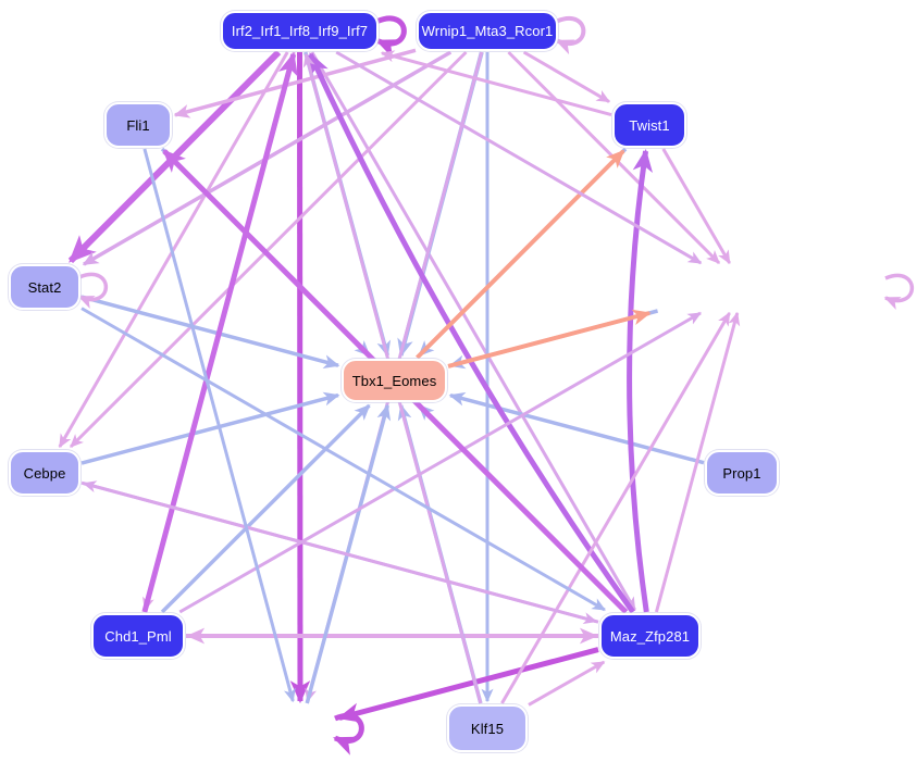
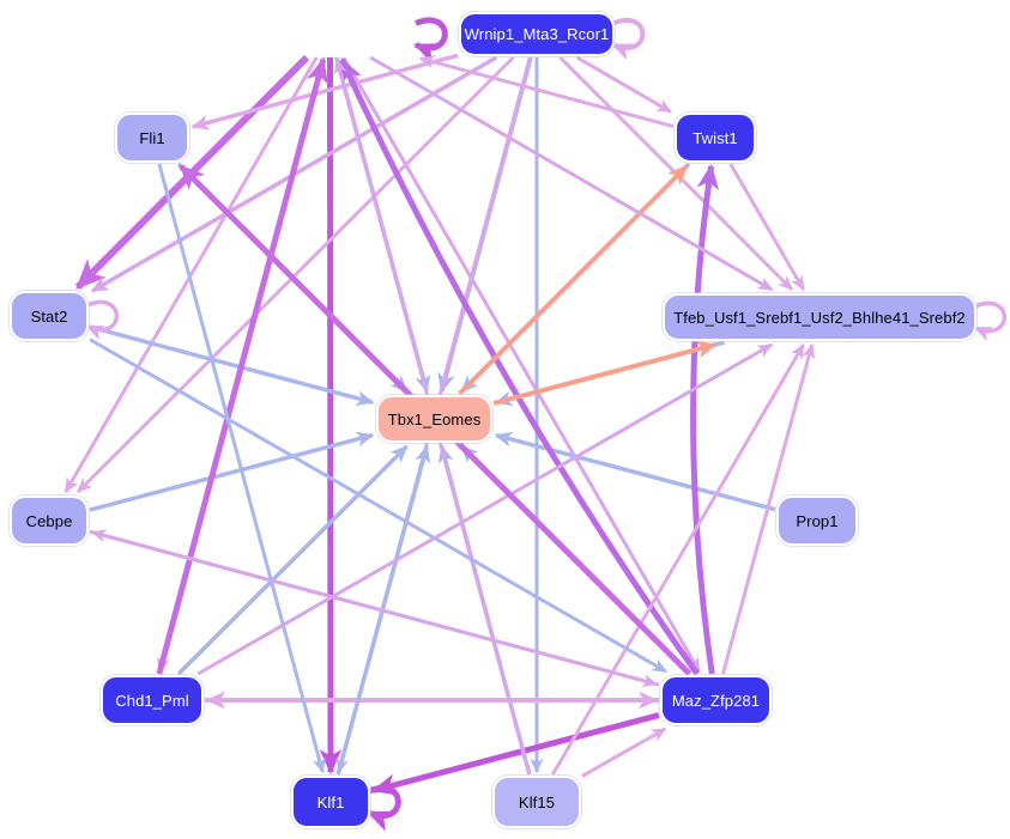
- Irf2_Irf1_Irf8_Irf9_Irf7
  Wrnip1_Mta3_Rcor1
  Fli1
  Twist1
  Stat2
+ Tfeb_Usf1_Srebf1_Usf2_Bhlhe41_Srebf2
  Tbx1_Eomes
  Cebpe
  Prop1
  Chd1_Pml
  Maz_Zfp281
+ Klf1
  Klf15
